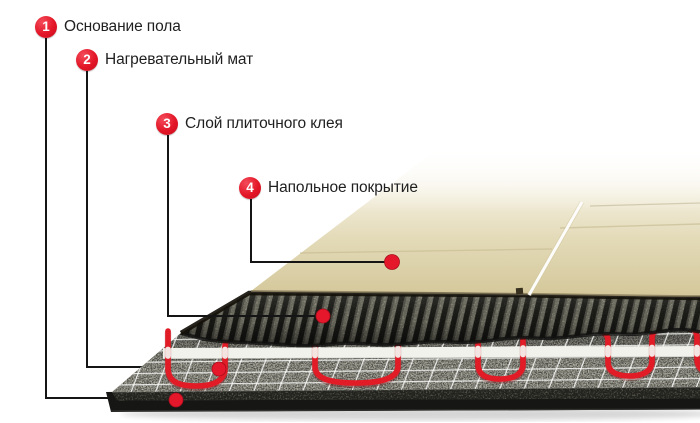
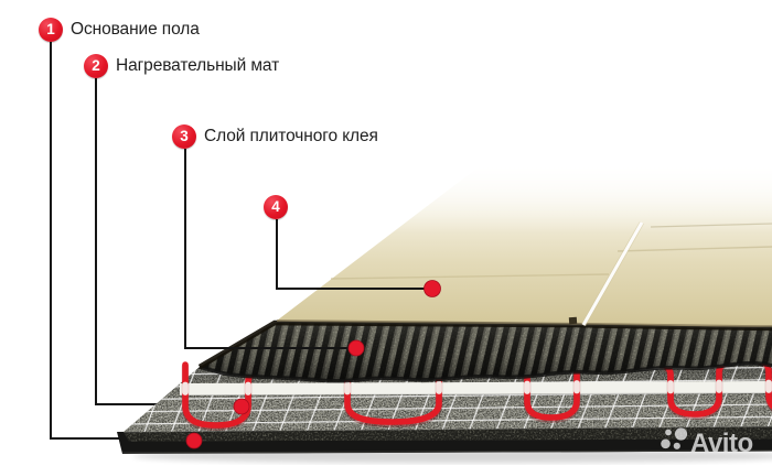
+ Avito
  1
  Основание пола
  2
  Нагревательный мат
  3
  Слой плиточного клея
  4
- Напольное покрытие
